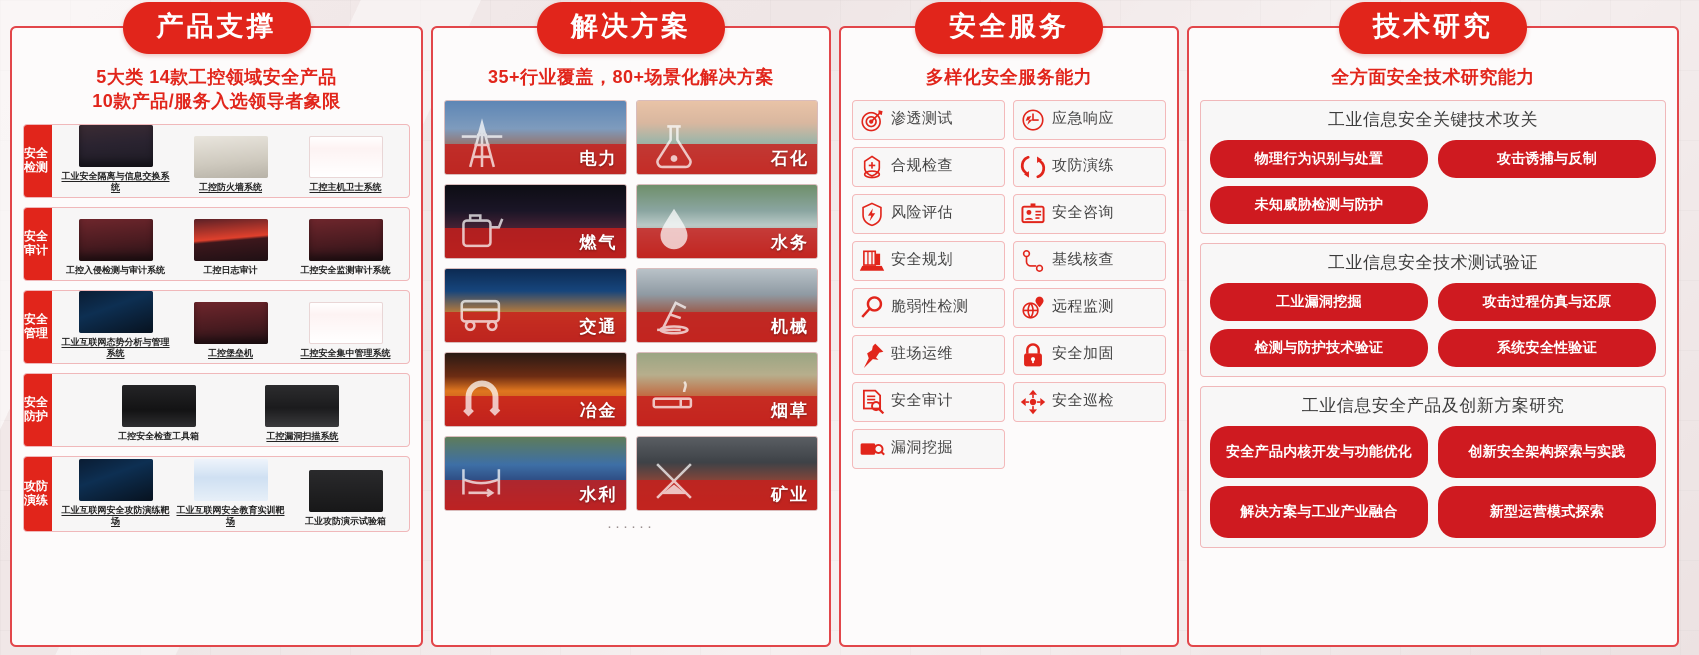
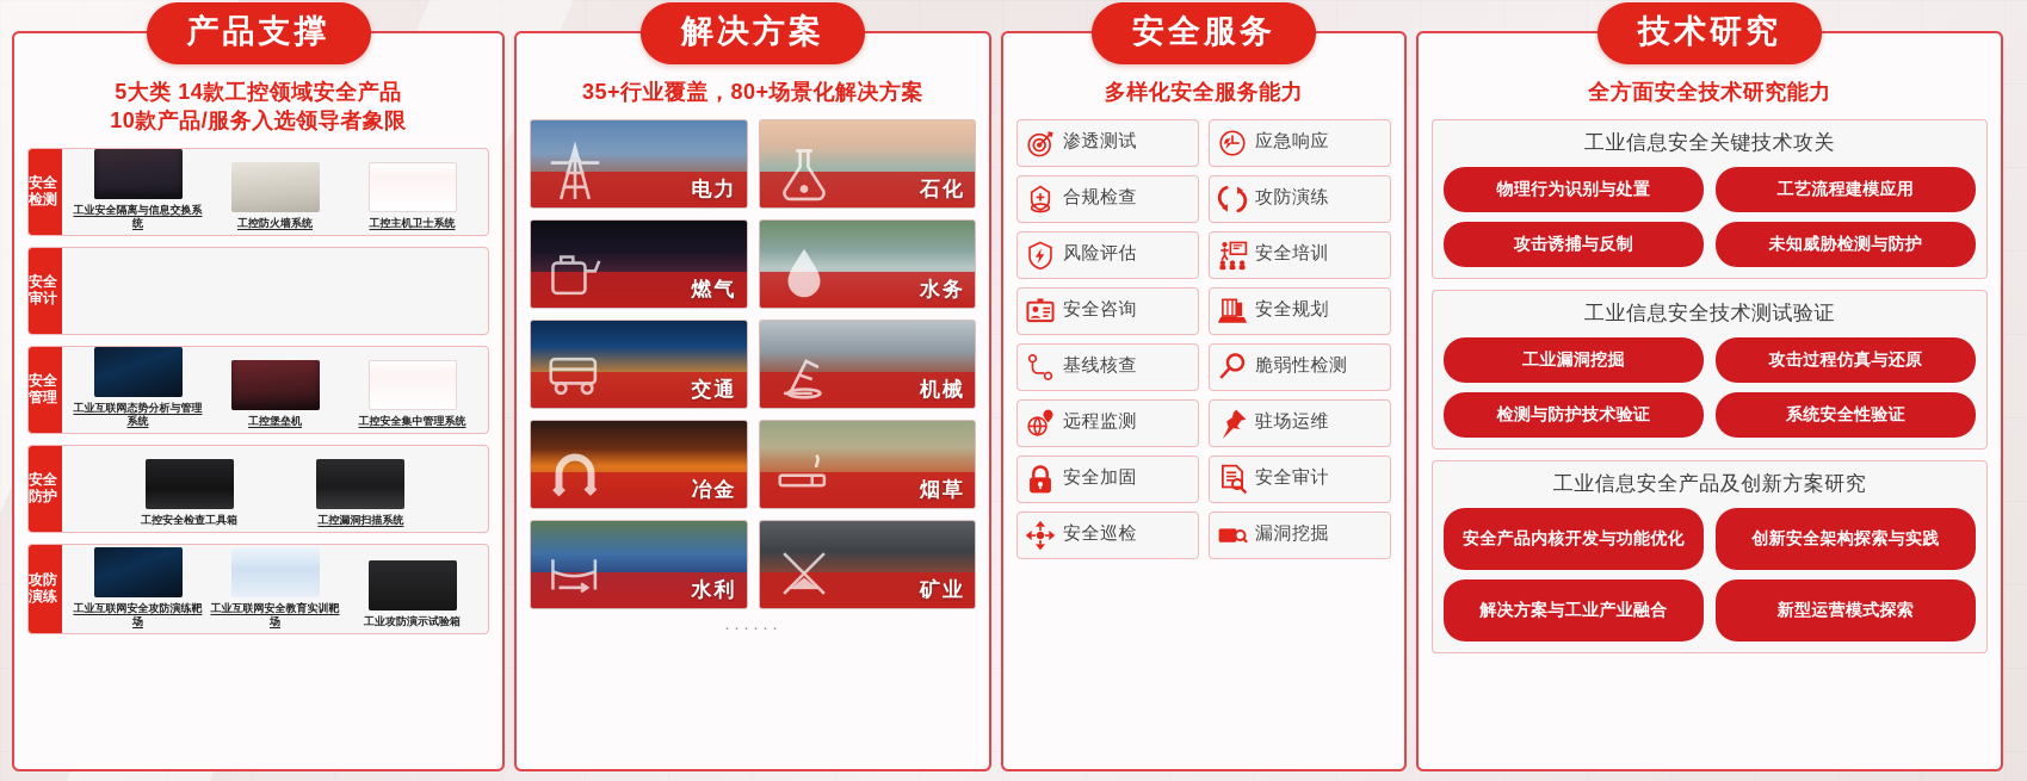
  产品支撑
  5大类 14款工控领域安全产品
  10款产品/服务入选领导者象限
  安全检测
  工业安全隔离与信息交换系统
  工控防火墙系统
  工控主机卫士系统
  安全审计
- 工控入侵检测与审计系统
- 工控日志审计
- 工控安全监测审计系统
  安全管理
  工业互联网态势分析与管理系统
  工控堡垒机
  工控安全集中管理系统
  安全防护
  工控安全检查工具箱
  工控漏洞扫描系统
  攻防演练
  工业互联网安全攻防演练靶场
  工业互联网安全教育实训靶场
  工业攻防演示试验箱
  解决方案
  35+行业覆盖，80+场景化解决方案
  电力
  石化
  燃气
  水务
  交通
  机械
  冶金
  烟草
  水利
  矿业
  ······
  安全服务
  多样化安全服务能力
  渗透测试
  应急响应
  合规检查
  攻防演练
  风险评估
+ 安全培训
  安全咨询
  安全规划
  基线核查
  脆弱性检测
  远程监测
  驻场运维
  安全加固
  安全审计
  安全巡检
  漏洞挖掘
  技术研究
  全方面安全技术研究能力
  工业信息安全关键技术攻关
  物理行为识别与处置
+ 工艺流程建模应用
  攻击诱捕与反制
  未知威胁检测与防护
  工业信息安全技术测试验证
  工业漏洞挖掘
  攻击过程仿真与还原
  检测与防护技术验证
  系统安全性验证
  工业信息安全产品及创新方案研究
  安全产品内核开发与
  功能优化
  创新安全架构
  探索与实践
  解决方案与
  工业产业融合
  新型运营模式探索
